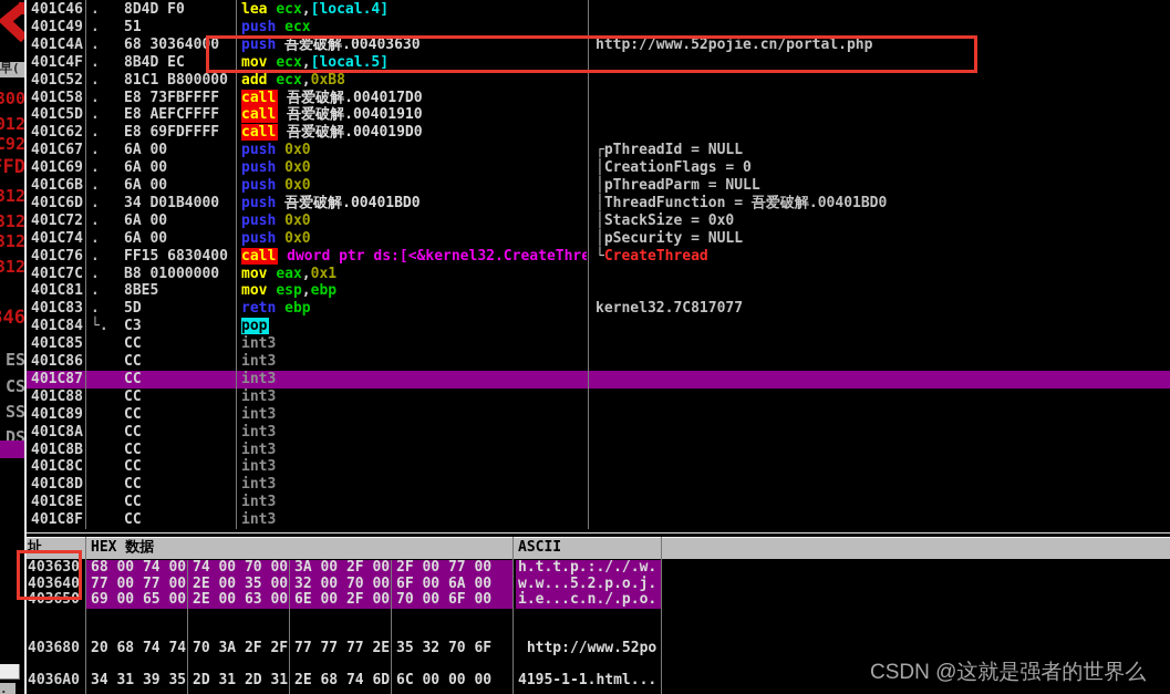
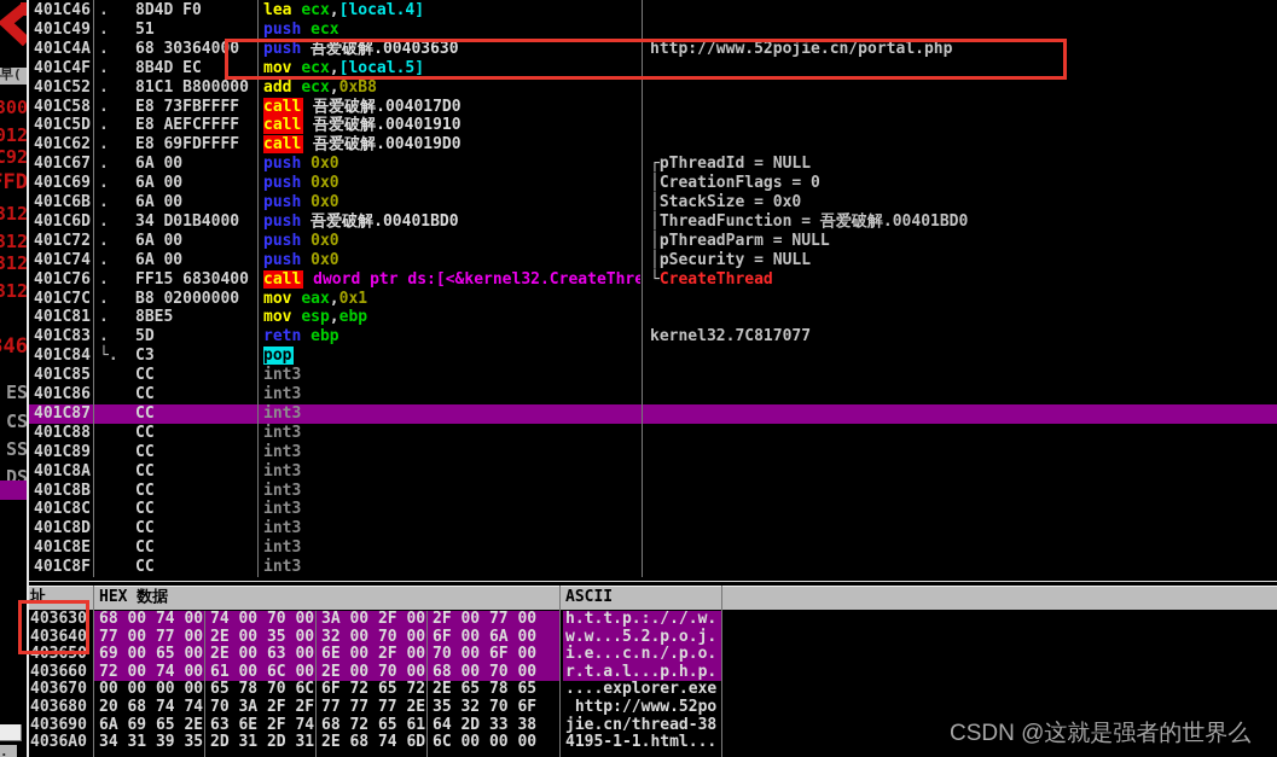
  早(
  300
  012
  C92
  312
  312
  312
  312
  ES
  CS
  SS
  DS
  .
  401C46
  .
  8D4D F0
  lea ecx,[local.4]
  401C49
  .
  51
  push ecx
  401C4A
  .
  68 30364000
  push 吾爱破解.00403630
  http://www.52pojie.cn/portal.php
  401C4F
  .
  8B4D EC
  mov ecx,[local.5]
  401C52
  .
  81C1 B800000
  add ecx,0xB8
  401C58
  .
  E8 73FBFFFF
  call 吾爱破解.004017D0
  401C5D
  .
  E8 AEFCFFFF
  call 吾爱破解.00401910
  401C62
  .
  E8 69FDFFFF
  call 吾爱破解.004019D0
  401C67
  .
  6A 00
  push 0x0
  ┌pThreadId = NULL
  401C69
  .
  6A 00
  push 0x0
  │CreationFlags = 0
  401C6B
  .
  6A 00
  push 0x0
- │pThreadParm = NULL
+ │StackSize = 0x0
  401C6D
  .
  34 D01B4000
  push 吾爱破解.00401BD0
  │ThreadFunction = 吾爱破解.00401BD0
  401C72
  .
  6A 00
  push 0x0
- │StackSize = 0x0
+ │pThreadParm = NULL
  401C74
  .
  6A 00
  push 0x0
  │pSecurity = NULL
  401C76
  .
  FF15 6830400
  call dword ptr ds:[<&kernel32.CreateThre
  └CreateThread
  401C7C
  .
- B8 01000000
+ B8 02000000
  mov eax,0x1
  401C81
  .
  8BE5
  mov esp,ebp
  401C83
  .
  5D
  retn ebp
  kernel32.7C817077
  401C84
  └.
  C3
  pop
  401C85
  CC
  int3
  401C86
  CC
  int3
  401C87
  CC
  int3
  401C88
  CC
  int3
  401C89
  CC
  int3
  401C8A
  CC
  int3
  401C8B
  CC
  int3
  401C8C
  CC
  int3
  401C8D
  CC
  int3
  401C8E
  CC
  int3
  401C8F
  CC
  int3
  址
  HEX 数据
  ASCII
  403630
  68 00 74 00
  74 00 70 00
  3A 00 2F 00
  2F 00 77 00
  h.t.t.p.:././.w.
  403640
  77 00 77 00
  2E 00 35 00
  32 00 70 00
  6F 00 6A 00
  w.w...5.2.p.o.j.
  403650
  69 00 65 00
  2E 00 63 00
  6E 00 2F 00
  70 00 6F 00
  i.e...c.n./.p.o.
+ 403660
+ 72 00 74 00
+ 61 00 6C 00
+ 2E 00 70 00
+ 68 00 70 00
+ r.t.a.l...p.h.p.
+ 403670
+ 00 00 00 00
+ 65 78 70 6C
+ 6F 72 65 72
+ 2E 65 78 65
+ ....explorer.exe
  403680
  20 68 74 74
  70 3A 2F 2F
  77 77 77 2E
  35 32 70 6F
  http://www.52po
+ 403690
+ 6A 69 65 2E
+ 63 6E 2F 74
+ 68 72 65 61
+ 64 2D 33 38
+ jie.cn/thread-38
  4036A0
  34 31 39 35
  2D 31 2D 31
  2E 68 74 6D
  6C 00 00 00
  4195-1-1.html...
  CSDN @这就是强者的世界么
